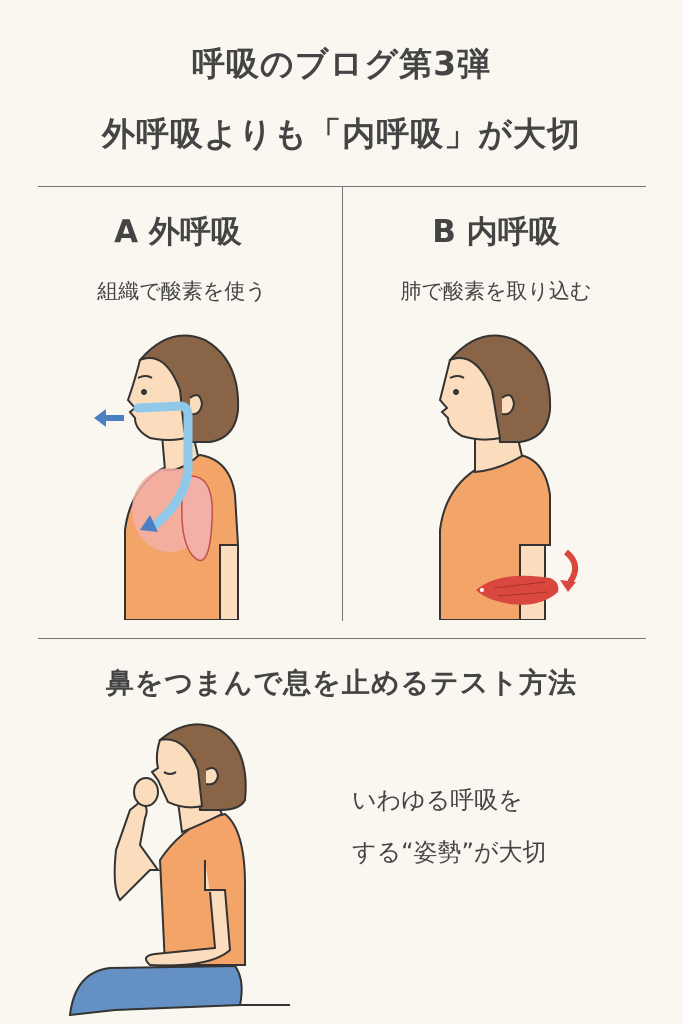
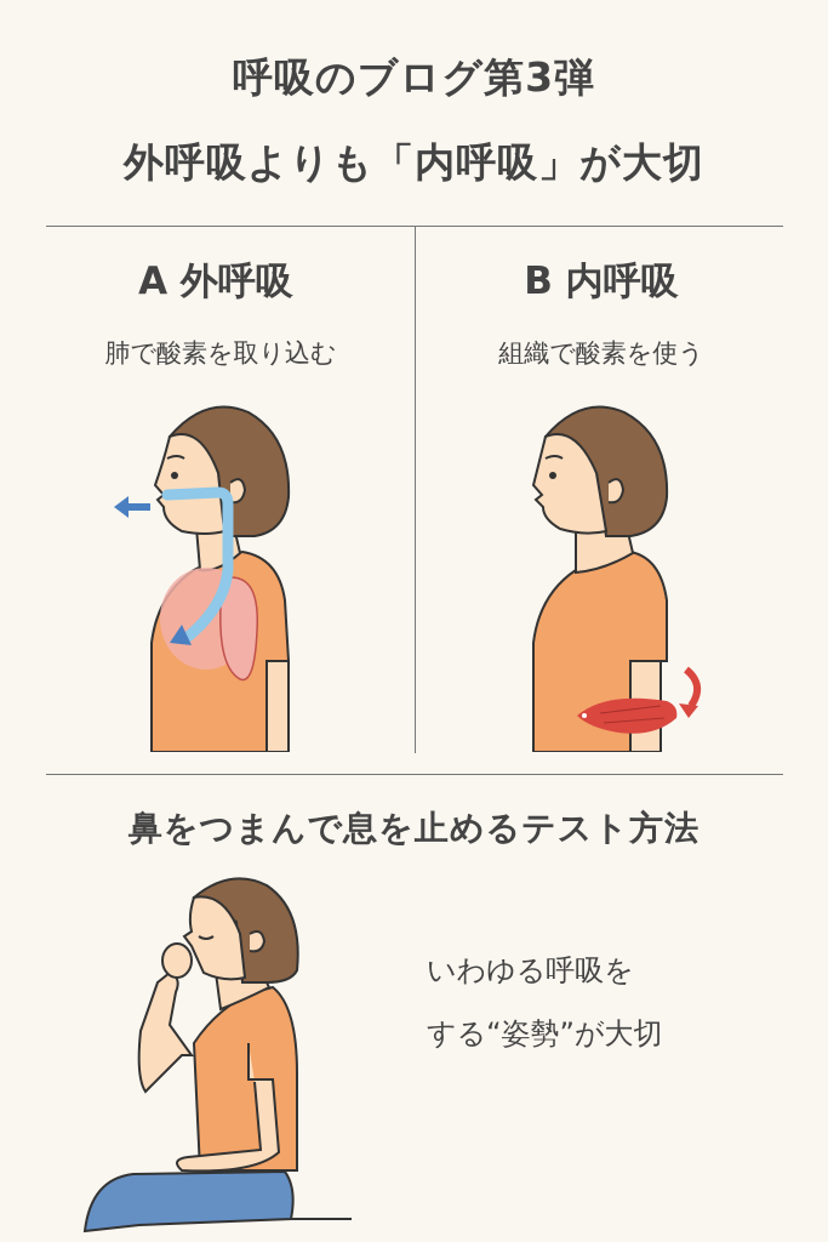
  呼吸のブログ第3弾
  外呼吸よりも「内呼吸」が大切
  A 外呼吸
- 組織で酸素を使う
+ 肺で酸素を取り込む
  B 内呼吸
- 肺で酸素を取り込む
+ 組織で酸素を使う
  鼻をつまんで息を止めるテスト方法
  いわゆる呼吸を
  する“姿勢”が大切
